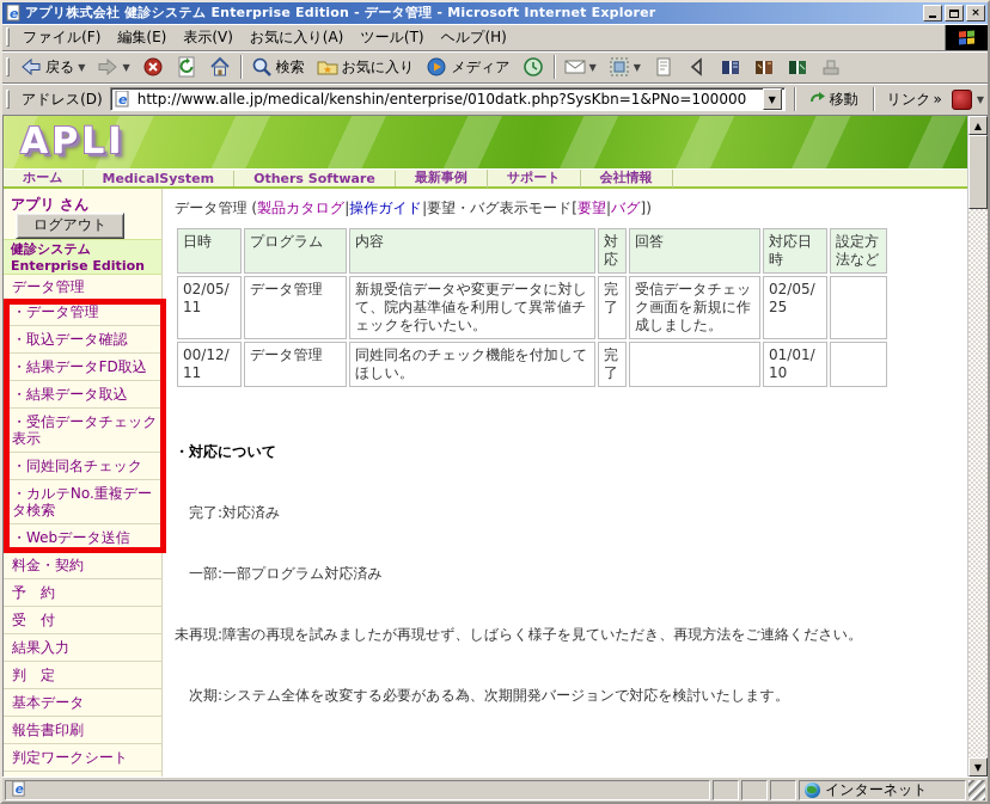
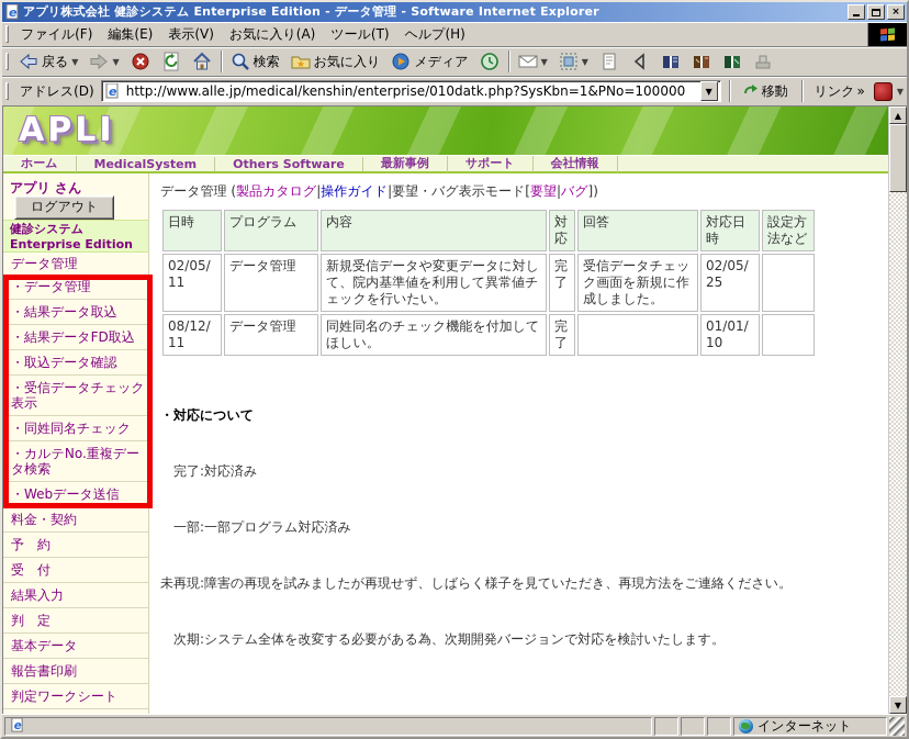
  e
- アプリ株式会社 健診システム Enterprise Edition - データ管理 - Microsoft Internet Explorer
+ アプリ株式会社 健診システム Enterprise Edition - データ管理 - Software Internet Explorer
  ×
  ファイル(F)
  編集(E)
  表示(V)
  お気に入り(A)
  ツール(T)
  ヘルプ(H)
  戻る
  ▼
  ▼
  検索
  お気に入り
  メディア
  ▼
  ▼
  アドレス(D)
  e
  http://www.alle.jp/medical/kenshin/enterprise/010datk.php?SysKbn=1&PNo=100000
  ▼
  移動
  リンク
  »
  ▼
  APLI
  ホーム
  MedicalSystem
  Others Software
  最新事例
  サポート
  会社情報
  アプリ さん
  ログアウト
  健診システム
  Enterprise Edition
  データ管理
  ・データ管理
- ・取込データ確認
+ ・結果データ取込
  ・結果データFD取込
- ・結果データ取込
+ ・取込データ確認
  ・受信データチェック表示
  ・同姓同名チェック
  ・カルテNo.重複データ検索
  ・Webデータ送信
  料金・契約
  予 約
  受 付
  結果入力
  判 定
  基本データ
  報告書印刷
  判定ワークシート
  データ管理 (製品カタログ|操作ガイド|要望・バグ表示モード[要望|バグ])
  日時	プログラム	内容	対応	回答	対応日時	設定方法など
  02/05/11	データ管理	新規受信データや変更データに対して、院内基準値を利用して異常値チェックを行いたい。	完了	受信データチェック画面を新規に作成しました。	02/05/25
- 00/12/11	データ管理	同姓同名のチェック機能を付加してほしい。	完了		01/01/10
+ 08/12/11	データ管理	同姓同名のチェック機能を付加してほしい。	完了		01/01/10
  ・対応について
  完了:対応済み
  一部:一部プログラム対応済み
  未再現:障害の再現を試みましたが再現せず、しばらく様子を見ていただき、再現方法をご連絡ください。
  次期:システム全体を改変する必要がある為、次期開発バージョンで対応を検討いたします。
  ▲
  ▼
  e
  インターネット
